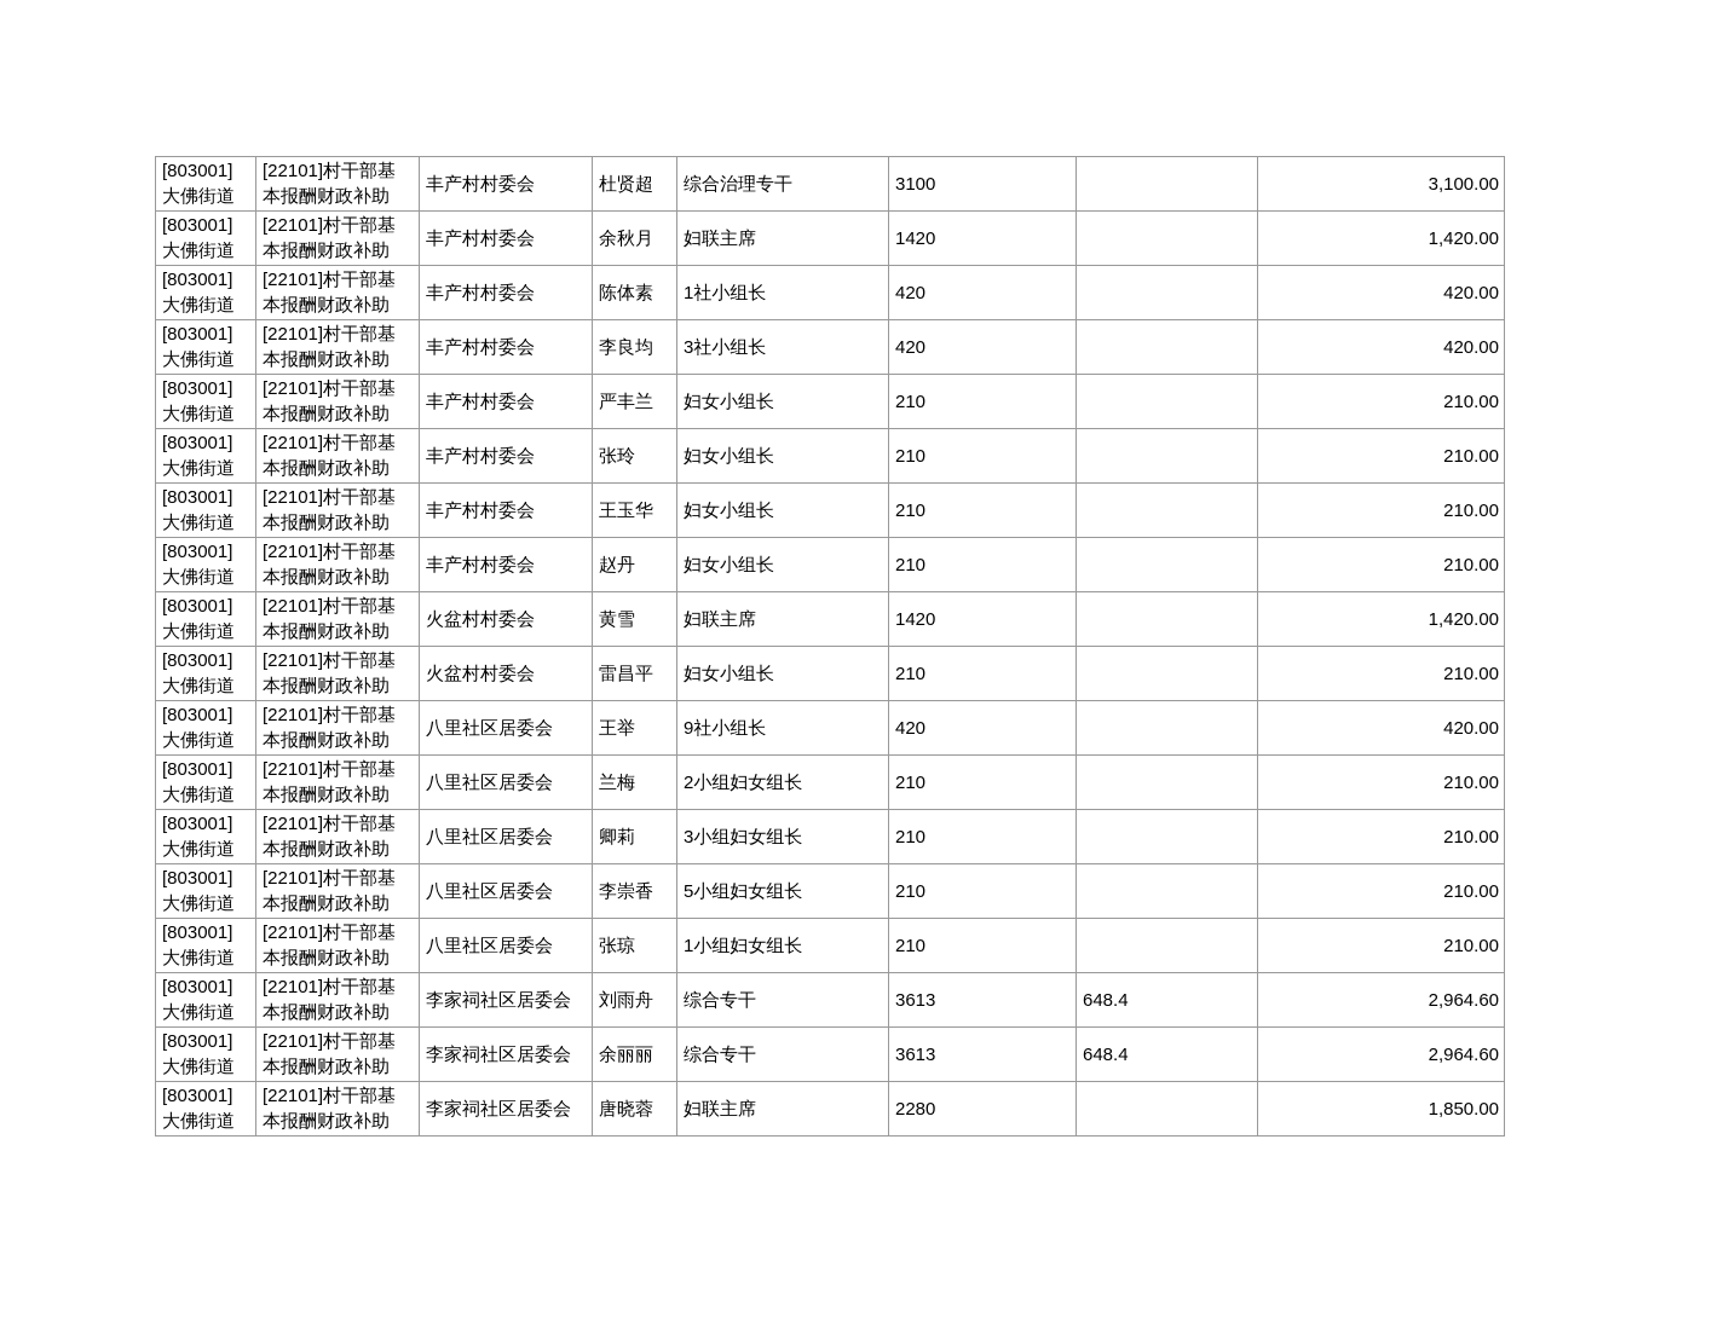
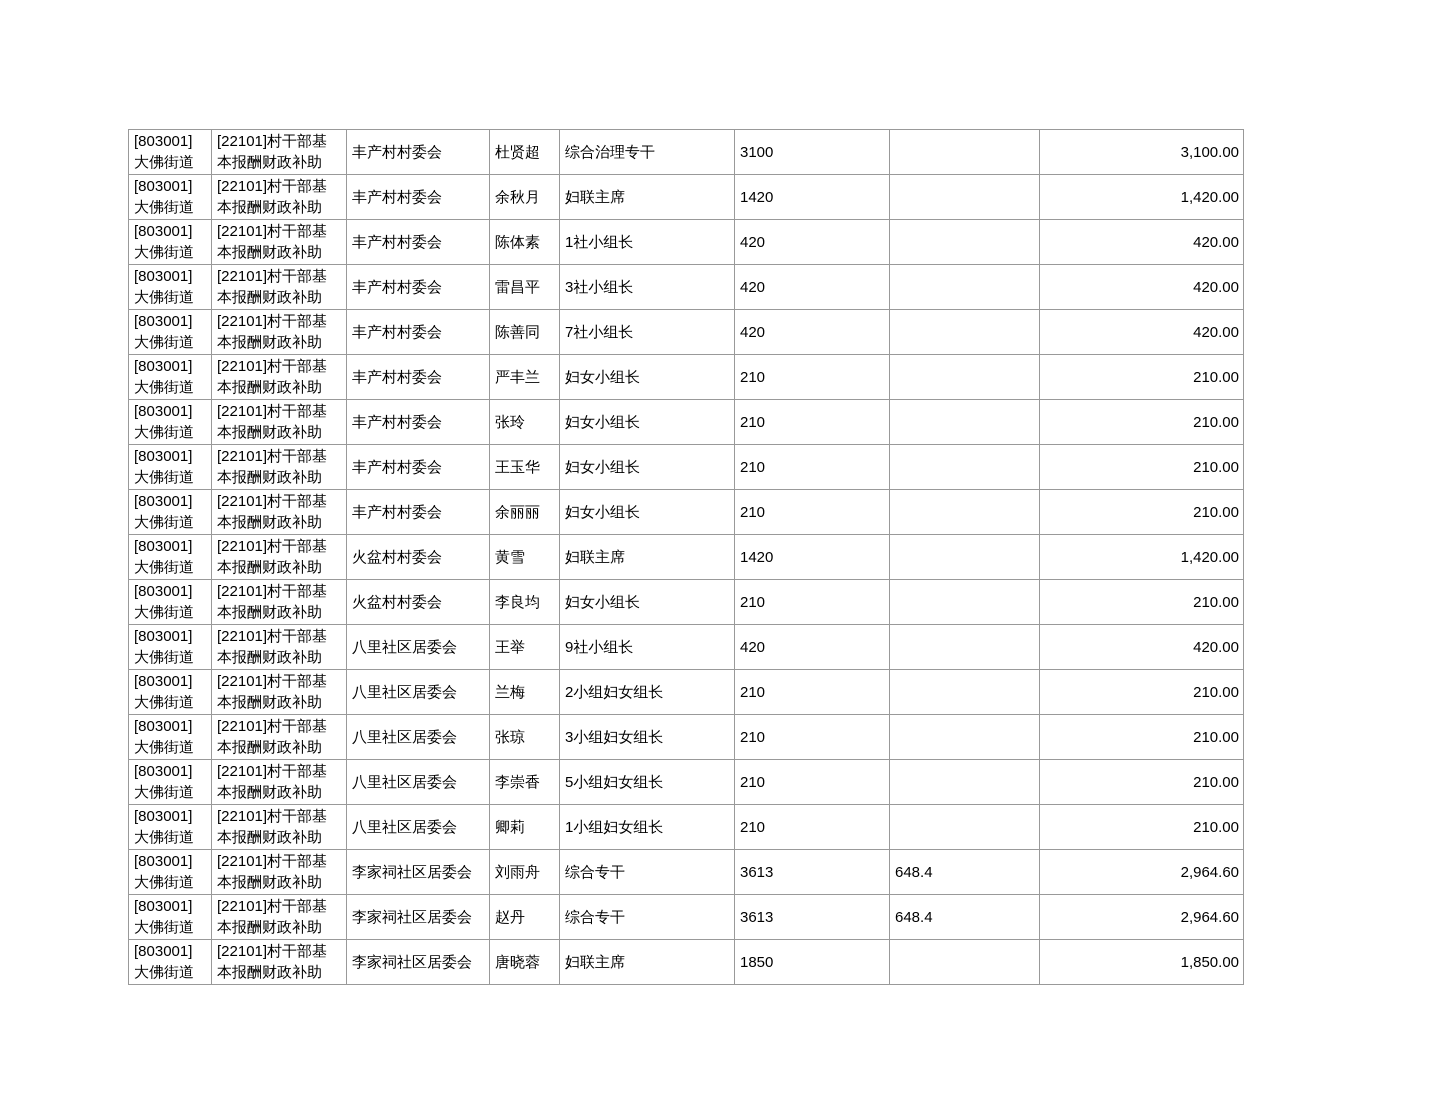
  [803001]大佛街道	[22101]村干部基本报酬财政补助	丰产村村委会	杜贤超	综合治理专干	3100		3,100.00
  [803001]大佛街道	[22101]村干部基本报酬财政补助	丰产村村委会	余秋月	妇联主席	1420		1,420.00
  [803001]大佛街道	[22101]村干部基本报酬财政补助	丰产村村委会	陈体素	1社小组长	420		420.00
- [803001]大佛街道	[22101]村干部基本报酬财政补助	丰产村村委会	李良均	3社小组长	420		420.00
+ [803001]大佛街道	[22101]村干部基本报酬财政补助	丰产村村委会	雷昌平	3社小组长	420		420.00
+ [803001]大佛街道	[22101]村干部基本报酬财政补助	丰产村村委会	陈善同	7社小组长	420		420.00
  [803001]大佛街道	[22101]村干部基本报酬财政补助	丰产村村委会	严丰兰	妇女小组长	210		210.00
  [803001]大佛街道	[22101]村干部基本报酬财政补助	丰产村村委会	张玲	妇女小组长	210		210.00
  [803001]大佛街道	[22101]村干部基本报酬财政补助	丰产村村委会	王玉华	妇女小组长	210		210.00
- [803001]大佛街道	[22101]村干部基本报酬财政补助	丰产村村委会	赵丹	妇女小组长	210		210.00
+ [803001]大佛街道	[22101]村干部基本报酬财政补助	丰产村村委会	余丽丽	妇女小组长	210		210.00
  [803001]大佛街道	[22101]村干部基本报酬财政补助	火盆村村委会	黄雪	妇联主席	1420		1,420.00
- [803001]大佛街道	[22101]村干部基本报酬财政补助	火盆村村委会	雷昌平	妇女小组长	210		210.00
+ [803001]大佛街道	[22101]村干部基本报酬财政补助	火盆村村委会	李良均	妇女小组长	210		210.00
  [803001]大佛街道	[22101]村干部基本报酬财政补助	八里社区居委会	王举	9社小组长	420		420.00
  [803001]大佛街道	[22101]村干部基本报酬财政补助	八里社区居委会	兰梅	2小组妇女组长	210		210.00
- [803001]大佛街道	[22101]村干部基本报酬财政补助	八里社区居委会	卿莉	3小组妇女组长	210		210.00
+ [803001]大佛街道	[22101]村干部基本报酬财政补助	八里社区居委会	张琼	3小组妇女组长	210		210.00
  [803001]大佛街道	[22101]村干部基本报酬财政补助	八里社区居委会	李崇香	5小组妇女组长	210		210.00
- [803001]大佛街道	[22101]村干部基本报酬财政补助	八里社区居委会	张琼	1小组妇女组长	210		210.00
+ [803001]大佛街道	[22101]村干部基本报酬财政补助	八里社区居委会	卿莉	1小组妇女组长	210		210.00
  [803001]大佛街道	[22101]村干部基本报酬财政补助	李家祠社区居委会	刘雨舟	综合专干	3613	648.4	2,964.60
- [803001]大佛街道	[22101]村干部基本报酬财政补助	李家祠社区居委会	余丽丽	综合专干	3613	648.4	2,964.60
+ [803001]大佛街道	[22101]村干部基本报酬财政补助	李家祠社区居委会	赵丹	综合专干	3613	648.4	2,964.60
- [803001]大佛街道	[22101]村干部基本报酬财政补助	李家祠社区居委会	唐晓蓉	妇联主席	2280		1,850.00
+ [803001]大佛街道	[22101]村干部基本报酬财政补助	李家祠社区居委会	唐晓蓉	妇联主席	1850		1,850.00
